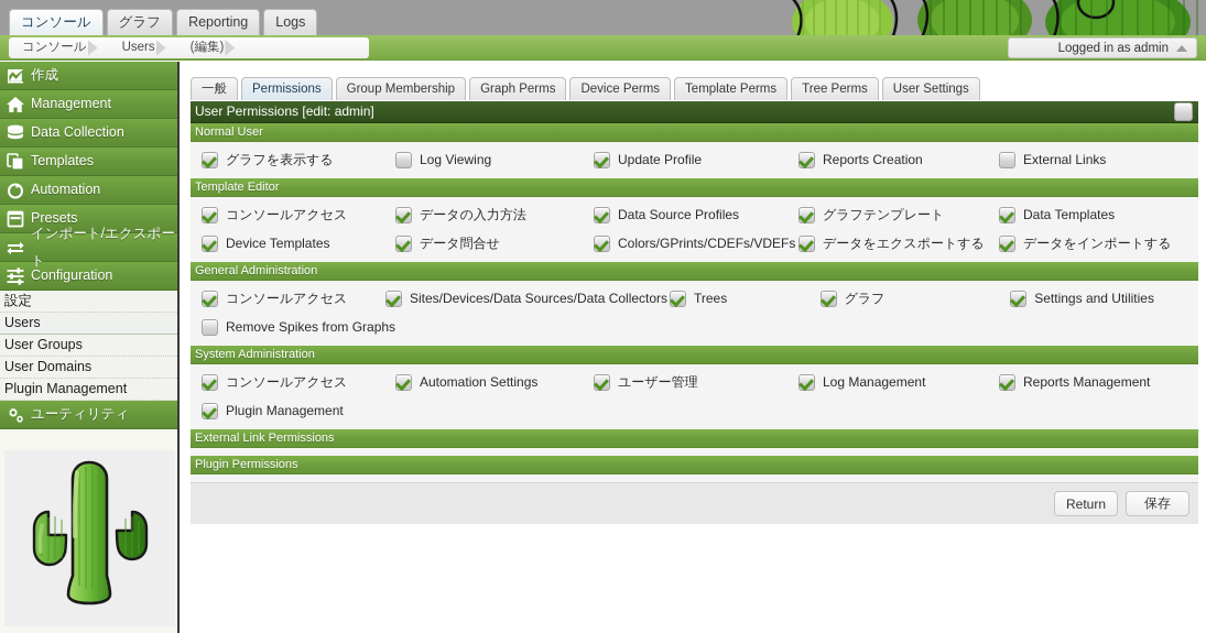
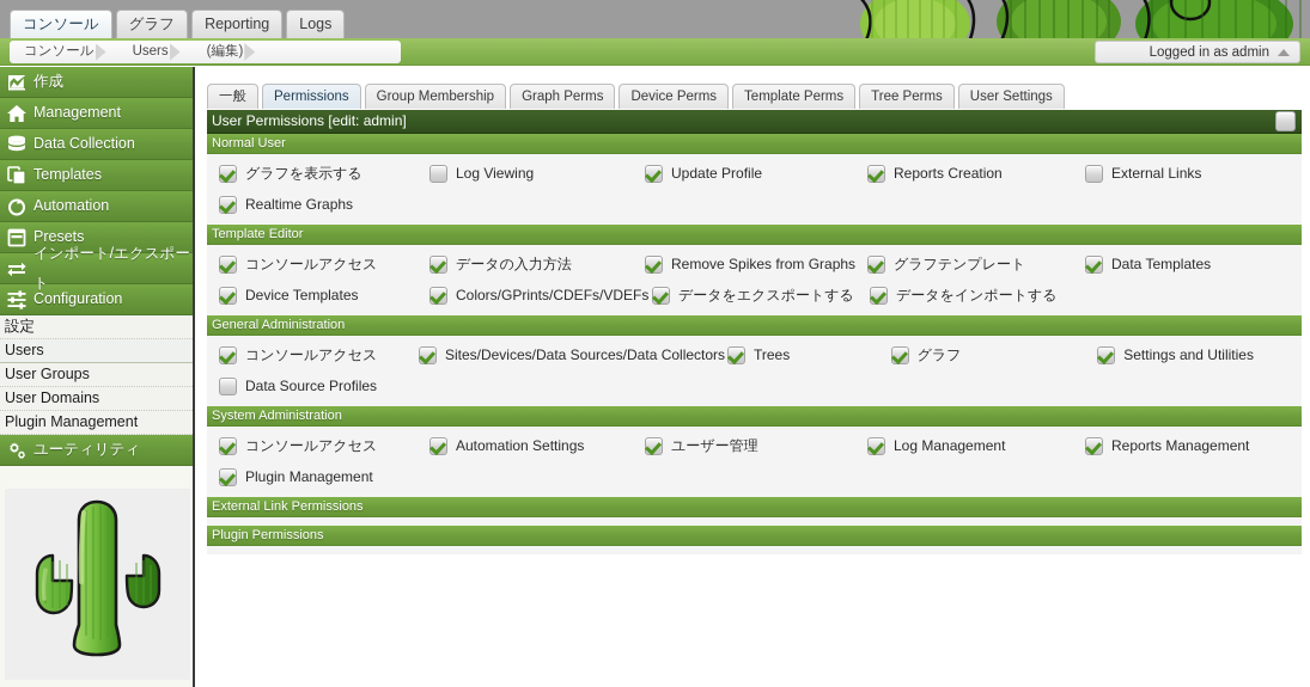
  コンソール
  グラフ
  Reporting
  Logs
  コンソール
  Users
  (編集)
  Logged in as admin
  作成
  Management
  Data Collection
  Templates
  Automation
  Presets
  インポート/エクスポート
  Configuration
  設定
  Users
  User Groups
  User Domains
  Plugin Management
  ユーティリティ
  一般
  Permissions
  Group Membership
  Graph Perms
  Device Perms
  Template Perms
  Tree Perms
  User Settings
  User Permissions [edit: admin]
  Normal User
  グラフを表示する
  Log Viewing
  Update Profile
  Reports Creation
  External Links
+ Realtime Graphs
  Template Editor
  コンソールアクセス
  データの入力方法
- Data Source Profiles
+ Remove Spikes from Graphs
  グラフテンプレート
  Data Templates
  Device Templates
- データ問合せ
  Colors/GPrints/CDEFs/VDEFs
  データをエクスポートする
  データをインポートする
  General Administration
  コンソールアクセス
  Sites/Devices/Data Sources/Data Collectors
  Trees
  グラフ
  Settings and Utilities
- Remove Spikes from Graphs
+ Data Source Profiles
  System Administration
  コンソールアクセス
  Automation Settings
  ユーザー管理
  Log Management
  Reports Management
  Plugin Management
  External Link Permissions
  Plugin Permissions
- Return
- 保存
